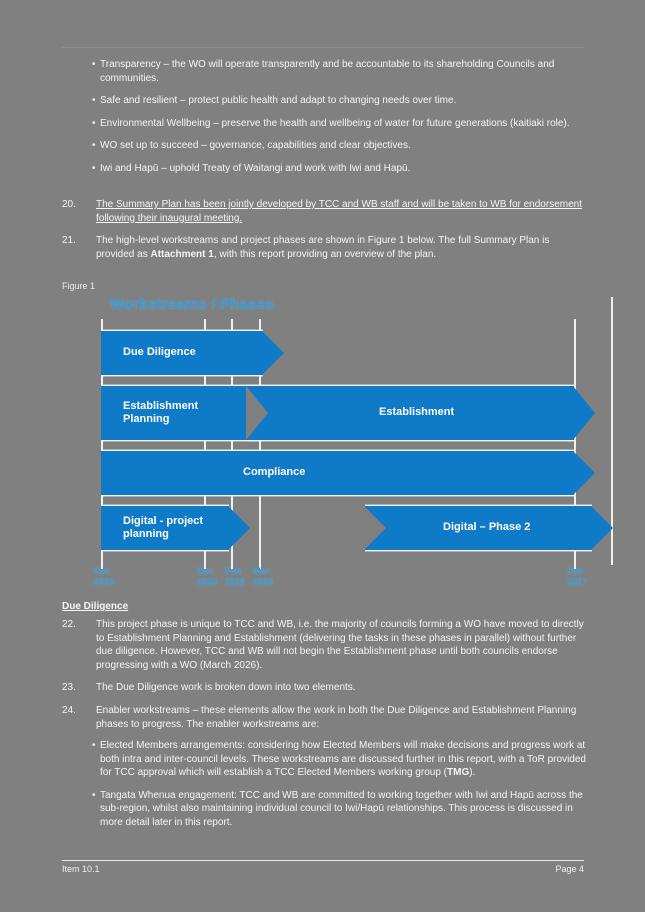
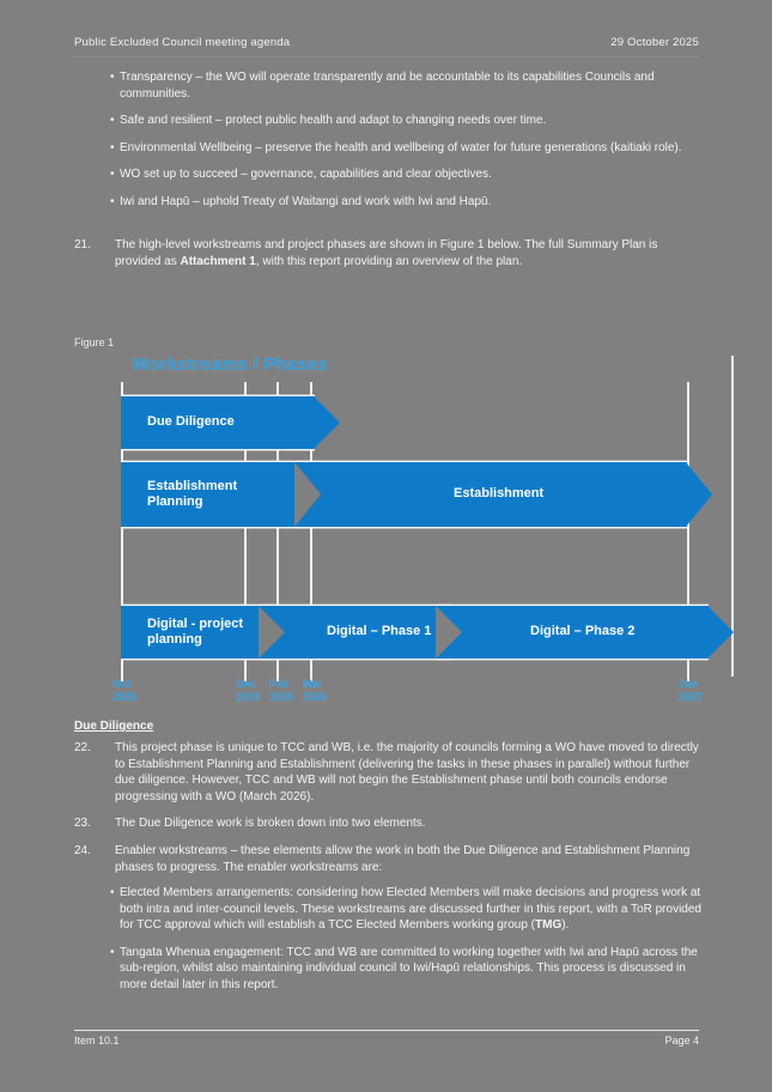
+ Public Excluded Council meeting agenda
+ 29 October 2025
  •
- Transparency – the WO will operate transparently and be accountable to its shareholding Councils and communities.
+ Transparency – the WO will operate transparently and be accountable to its capabilities Councils and communities.
  •
  Safe and resilient – protect public health and adapt to changing needs over time.
  •
  Environmental Wellbeing – preserve the health and wellbeing of water for future generations (kaitiaki role).
  •
  WO set up to succeed – governance, capabilities and clear objectives.
  •
  Iwi and Hapū – uphold Treaty of Waitangi and work with Iwi and Hapū.
- 20.
- The Summary Plan has been jointly developed by TCC and WB staff and will be taken to WB for endorsement following their inaugural meeting.
  21.
  The high-level workstreams and project phases are shown in Figure 1 below. The full Summary Plan is provided as Attachment 1, with this report providing an overview of the plan.
  Figure 1
  Workstreams / Phases
  Due Diligence
  Establishment
  Planning
  Establishment
- Compliance
  Digital - project
  planning
+ Digital – Phase 1
  Digital – Phase 2
  Oct
  2025
  Dec
  2025
  Feb
  2026
  Mar
  2026
  Jun
  2027
  Due Diligence
  22.
  This project phase is unique to TCC and WB, i.e. the majority of councils forming a WO have moved to directly to Establishment Planning and Establishment (delivering the tasks in these phases in parallel) without further due diligence. However, TCC and WB will not begin the Establishment phase until both councils endorse progressing with a WO (March 2026).
  23.
  The Due Diligence work is broken down into two elements.
  24.
  Enabler workstreams – these elements allow the work in both the Due Diligence and Establishment Planning phases to progress. The enabler workstreams are:
  •
  Elected Members arrangements: considering how Elected Members will make decisions and progress work at both intra and inter-council levels. These workstreams are discussed further in this report, with a ToR provided for TCC approval which will establish a TCC Elected Members working group (TMG).
  •
  Tangata Whenua engagement: TCC and WB are committed to working together with Iwi and Hapū across the sub-region, whilst also maintaining individual council to Iwi/Hapū relationships. This process is discussed in more detail later in this report.
  Item 10.1
  Page 4
